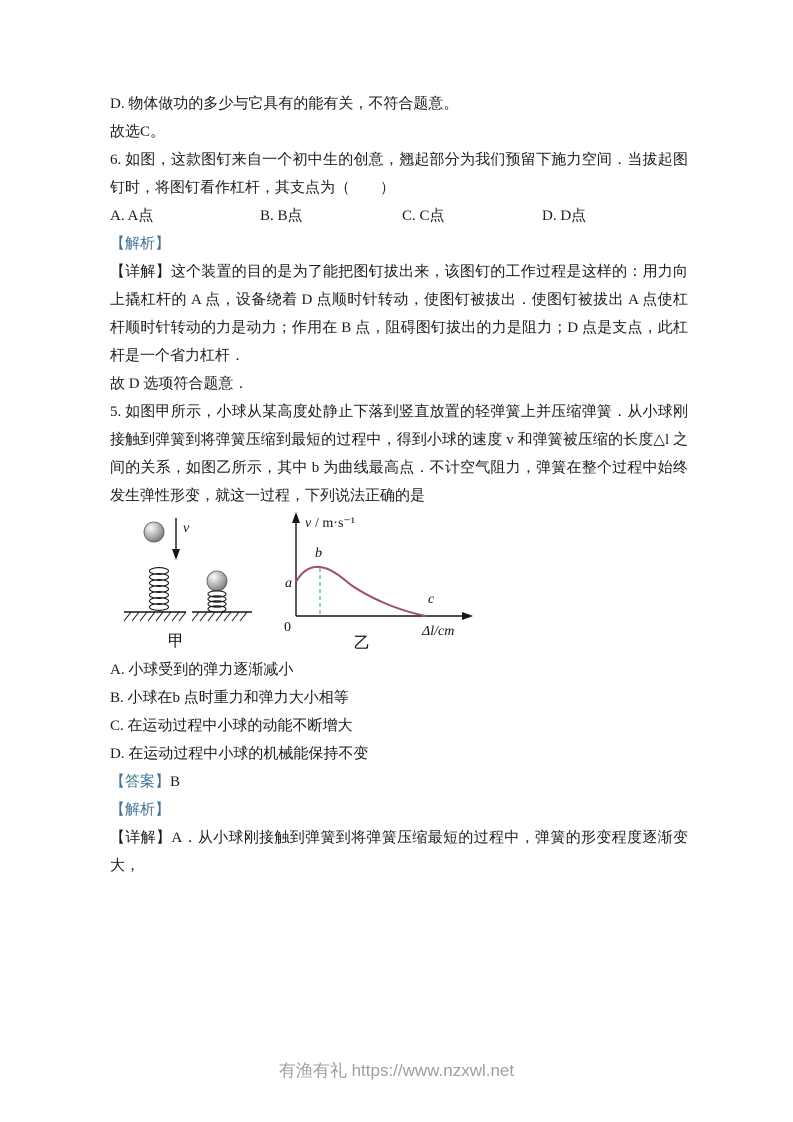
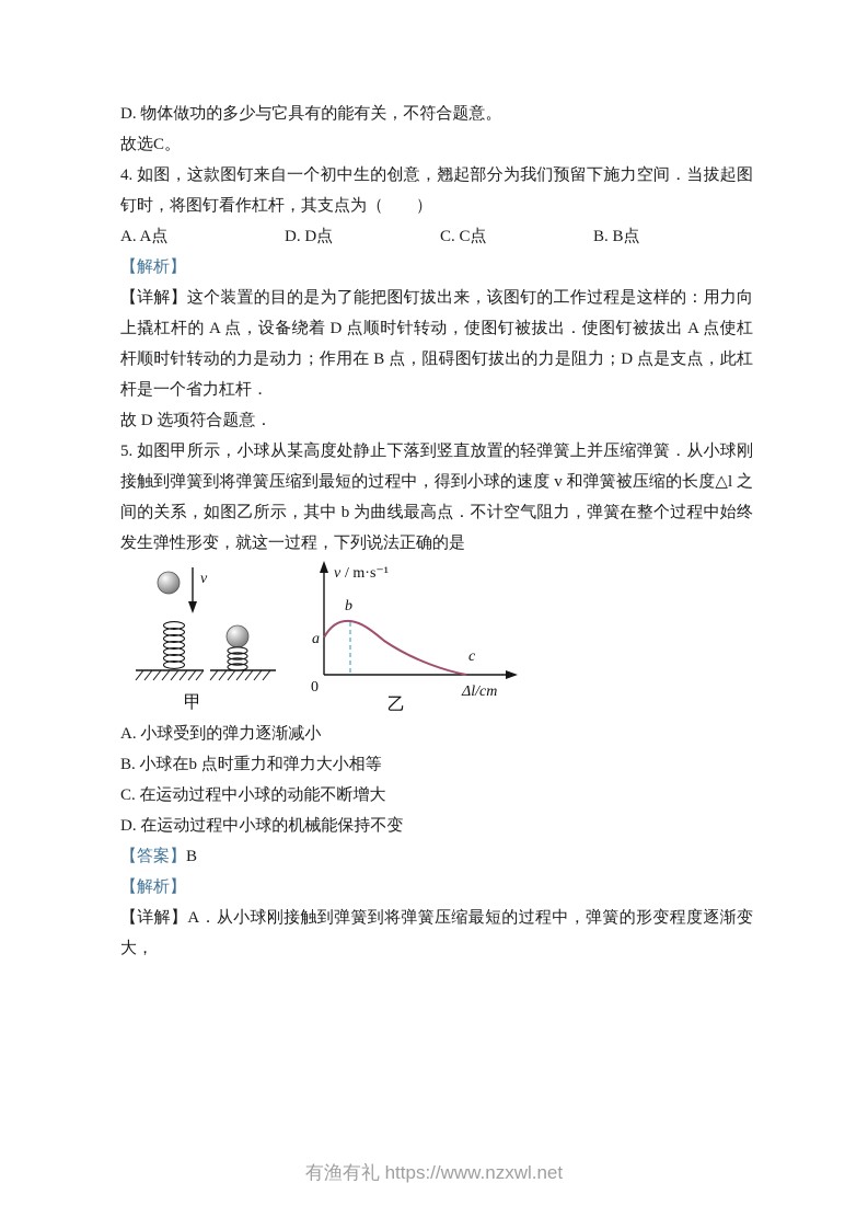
  D. 物体做功的多少与它具有的能有关，不符合题意。
  故选C。
- 6. 如图，这款图钉来自一个初中生的创意，翘起部分为我们预留下施力空间．当拔起图钉时，将图钉看作杠杆，其支点为（ ）
+ 4. 如图，这款图钉来自一个初中生的创意，翘起部分为我们预留下施力空间．当拔起图钉时，将图钉看作杠杆，其支点为（ ）
  A. A点
- B. B点
+ D. D点
  C. C点
- D. D点
+ B. B点
  【解析】
  【详解】这个装置的目的是为了能把图钉拔出来，该图钉的工作过程是这样的：用力向上撬杠杆的 A 点，设备绕着 D 点顺时针转动，使图钉被拔出．使图钉被拔出 A 点使杠杆顺时针转动的力是动力；作用在 B 点，阻碍图钉拔出的力是阻力；D 点是支点，此杠杆是一个省力杠杆．
  故 D 选项符合题意．
  5. 如图甲所示，小球从某高度处静止下落到竖直放置的轻弹簧上并压缩弹簧．从小球刚接触到弹簧到将弹簧压缩到最短的过程中，得到小球的速度 v 和弹簧被压缩的长度△l 之间的关系，如图乙所示，其中 b 为曲线最高点．不计空气阻力，弹簧在整个过程中始终发生弹性形变，就这一过程，下列说法正确的是
  v
  甲
  a
  b
  c
  0
  v
  / m·s⁻¹
  Δl/cm
  乙
  A. 小球受到的弹力逐渐减小
  B. 小球在b 点时重力和弹力大小相等
  C. 在运动过程中小球的动能不断增大
  D. 在运动过程中小球的机械能保持不变
  【答案】B
  【解析】
  【详解】A．从小球刚接触到弹簧到将弹簧压缩最短的过程中，弹簧的形变程度逐渐变大，
  有渔有礼 https://www.nzxwl.net
